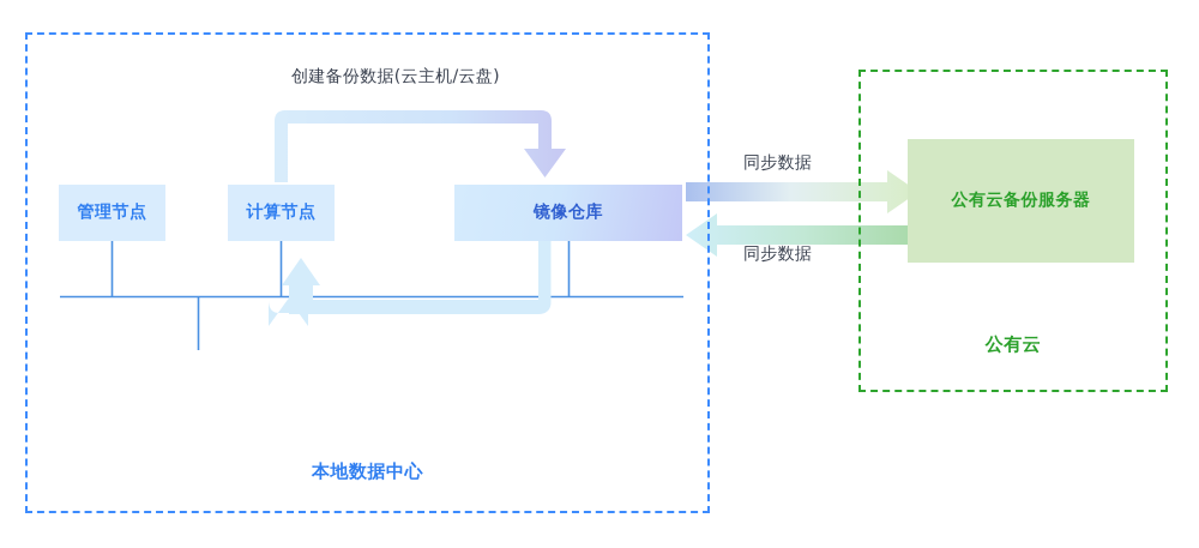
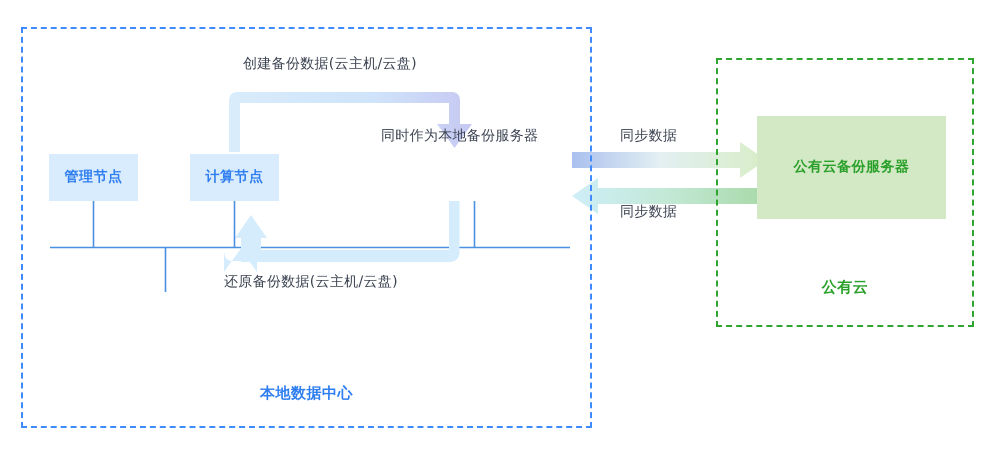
  本地数据中心
  公有云
  管理节点
  计算节点
- 镜像仓库
  公有云备份服务器
  创建备份数据(云主机/云盘)
+ 还原备份数据(云主机/云盘)
+ 同时作为本地备份服务器
  同步数据
  同步数据
